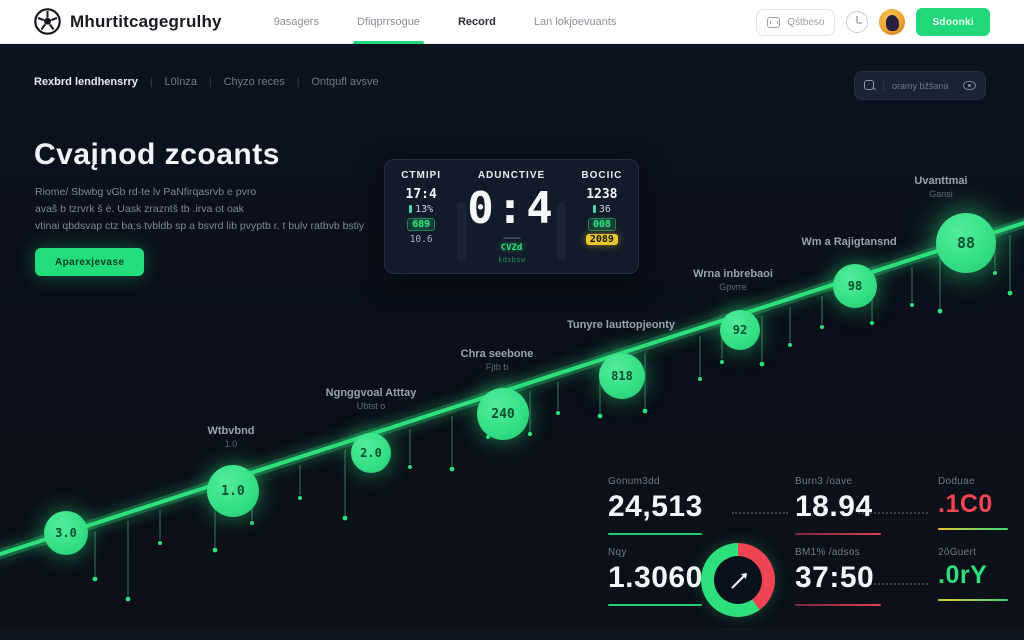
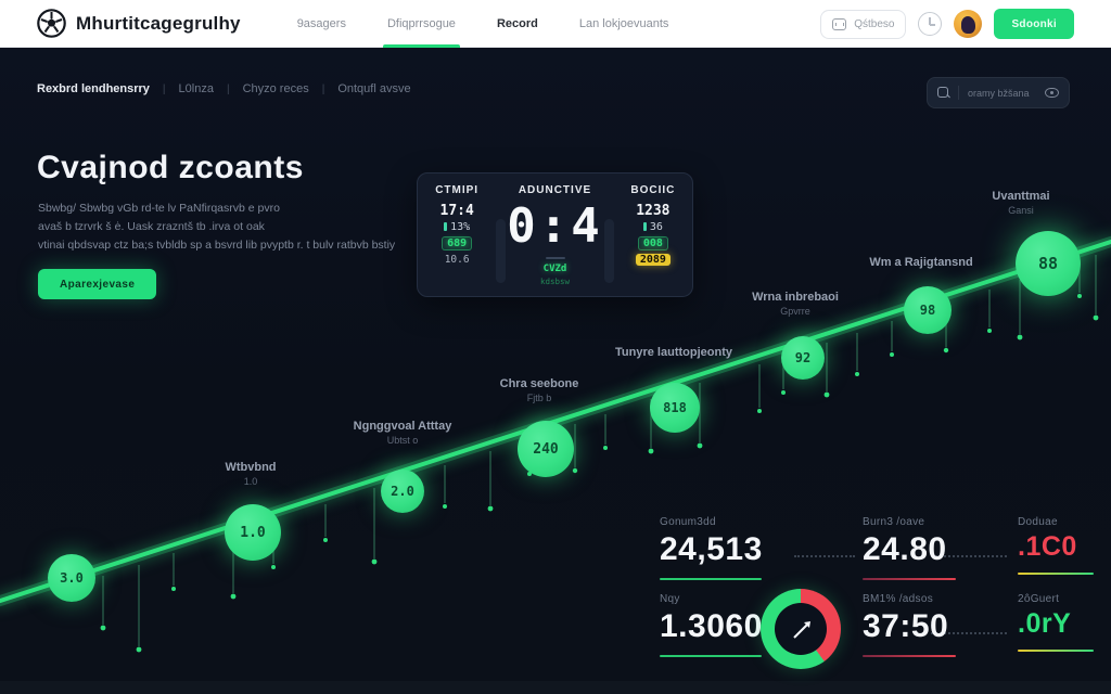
  Mhurtitcagegrulhy
  9asagers
  Dfiqprrsogue
  Record
  Lan lokjoevuants
  Qśtbeso
  Sdoonki
  Rexbrd lendhensrry
  |
  L0lnza
  |
  Chyzo reces
  |
  Ontqufl avsve
  oramy bžšana
  Cvaįnod zcoants
- Riome/ Sbwbg vGb rd-te lv PaNfirqasrvb e pvro
+ Sbwbg/ Sbwbg vGb rd-te lv PaNfirqasrvb e pvro
  avaš b tzrvrk š ė. Uask zrazntš tb .irva ot oak
  vtinai qbdsvap ctz ba;s tvbldb sp a bsvrd lib pvyptb r. t bulv ratbvb bstiy
  Aparexjevase
  CTMIPI
  17:4
  13%
  689
  10.6
  ADUNCTIVE
  0:4
  CVZd
  kdsbsw
  BOCIIC
  1238
  36
  008
  2089
  3.0
  1.0
  2.0
  240
  818
  92
  98
  88
  Wtbvbnd
  1.0
  Ngnggvoal Atttay
  Ubtst o
  Chra seebone
  Fjtb b
  Tunyre lauttopjeonty
  Wrna inbrebaoi
  Gpvrre
  Wm a Rajigtansnd
  Uvanttmai
  Gansi
  Gonum3dd
  24,513
  Burn3 /oave
- 18.94
+ 24.80
  Doduae
  .1C0
  Nqy
  1.3060
  BM1% /adsos
  37:50
  2ôGuert
  .0rY
